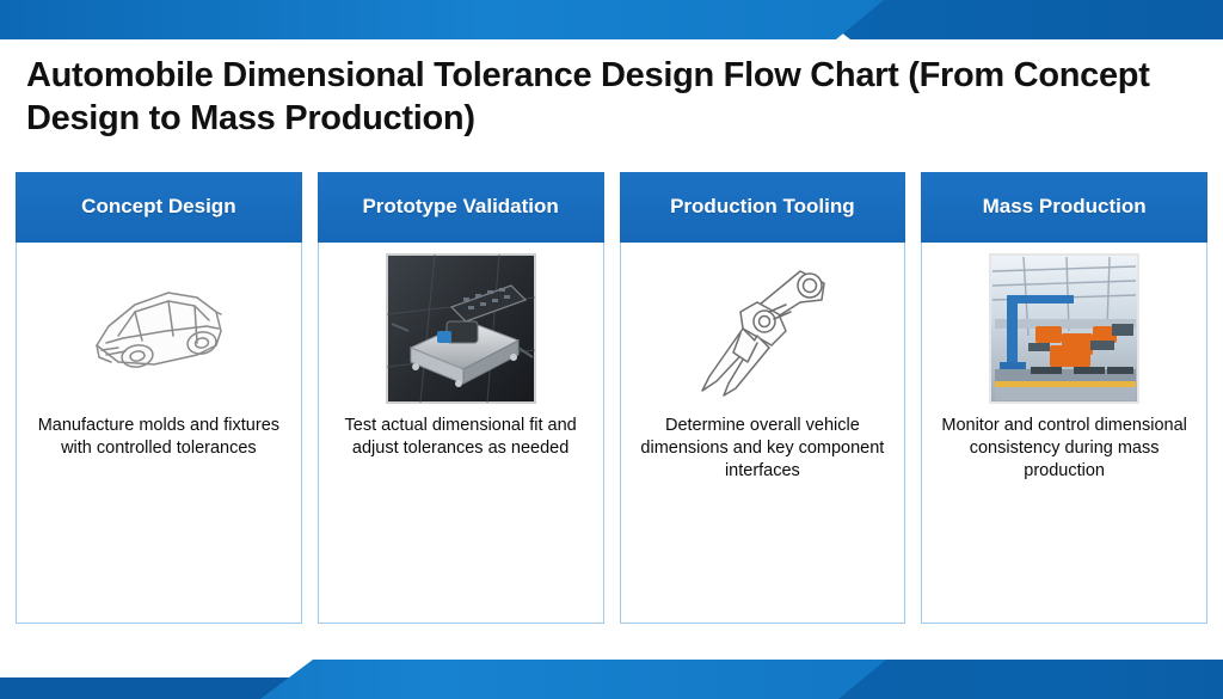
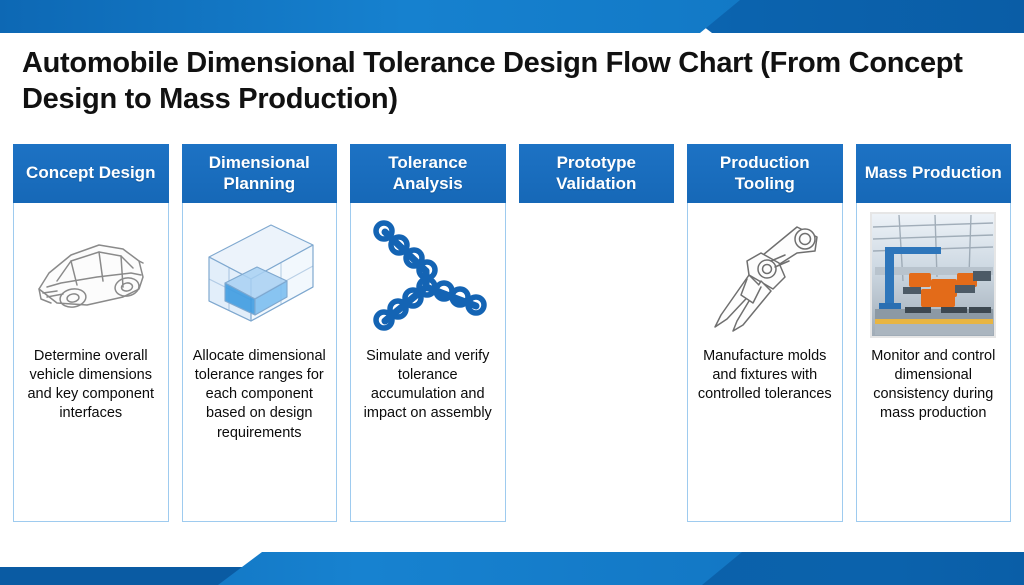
  Automobile Dimensional Tolerance Design Flow Chart (From Concept Design to Mass Production)
  Concept Design
- Manufacture molds and fixtures with controlled tolerances
+ Determine overall vehicle dimensions and key component interfaces
+ Dimensional Planning
+ Allocate dimensional tolerance ranges for each component based on design requirements
+ Tolerance Analysis
+ Simulate and verify tolerance accumulation and impact on assembly
  Prototype Validation
- Test actual dimensional fit and adjust tolerances as needed
  Production Tooling
- Determine overall vehicle dimensions and key component interfaces
+ Manufacture molds and fixtures with controlled tolerances
  Mass Production
  Monitor and control dimensional consistency during mass production
